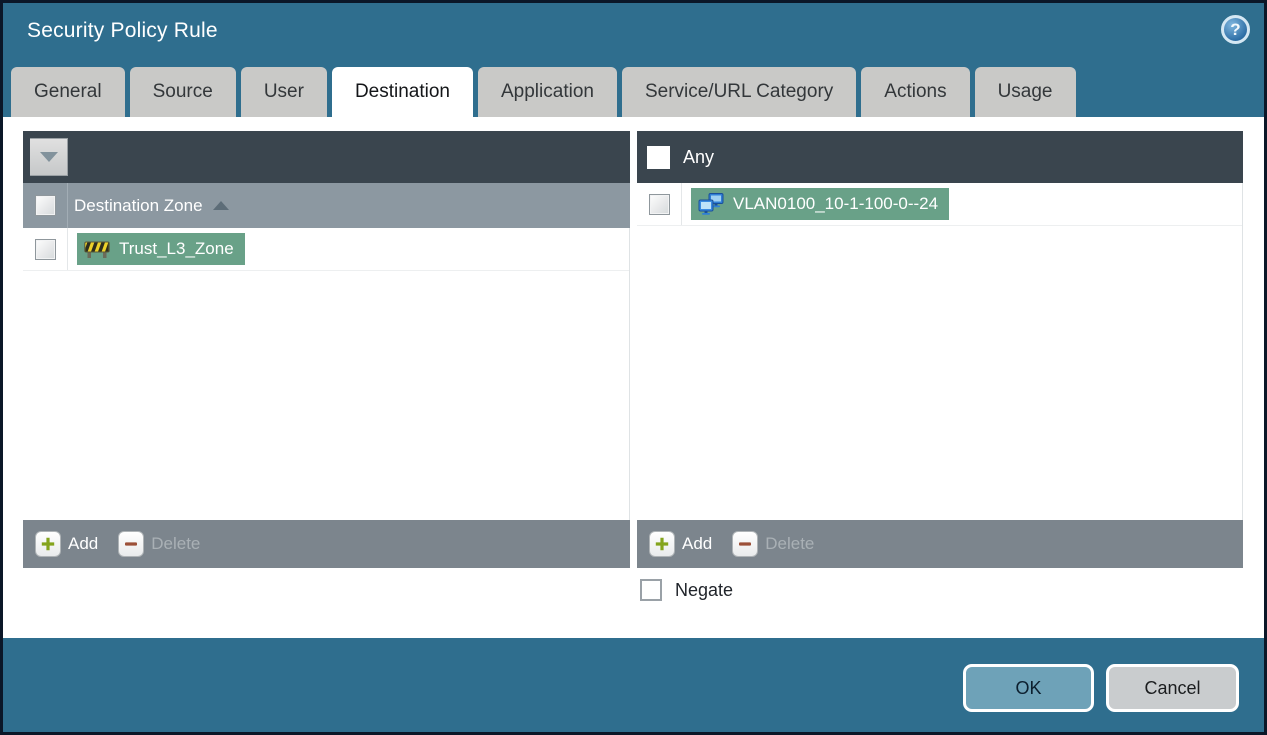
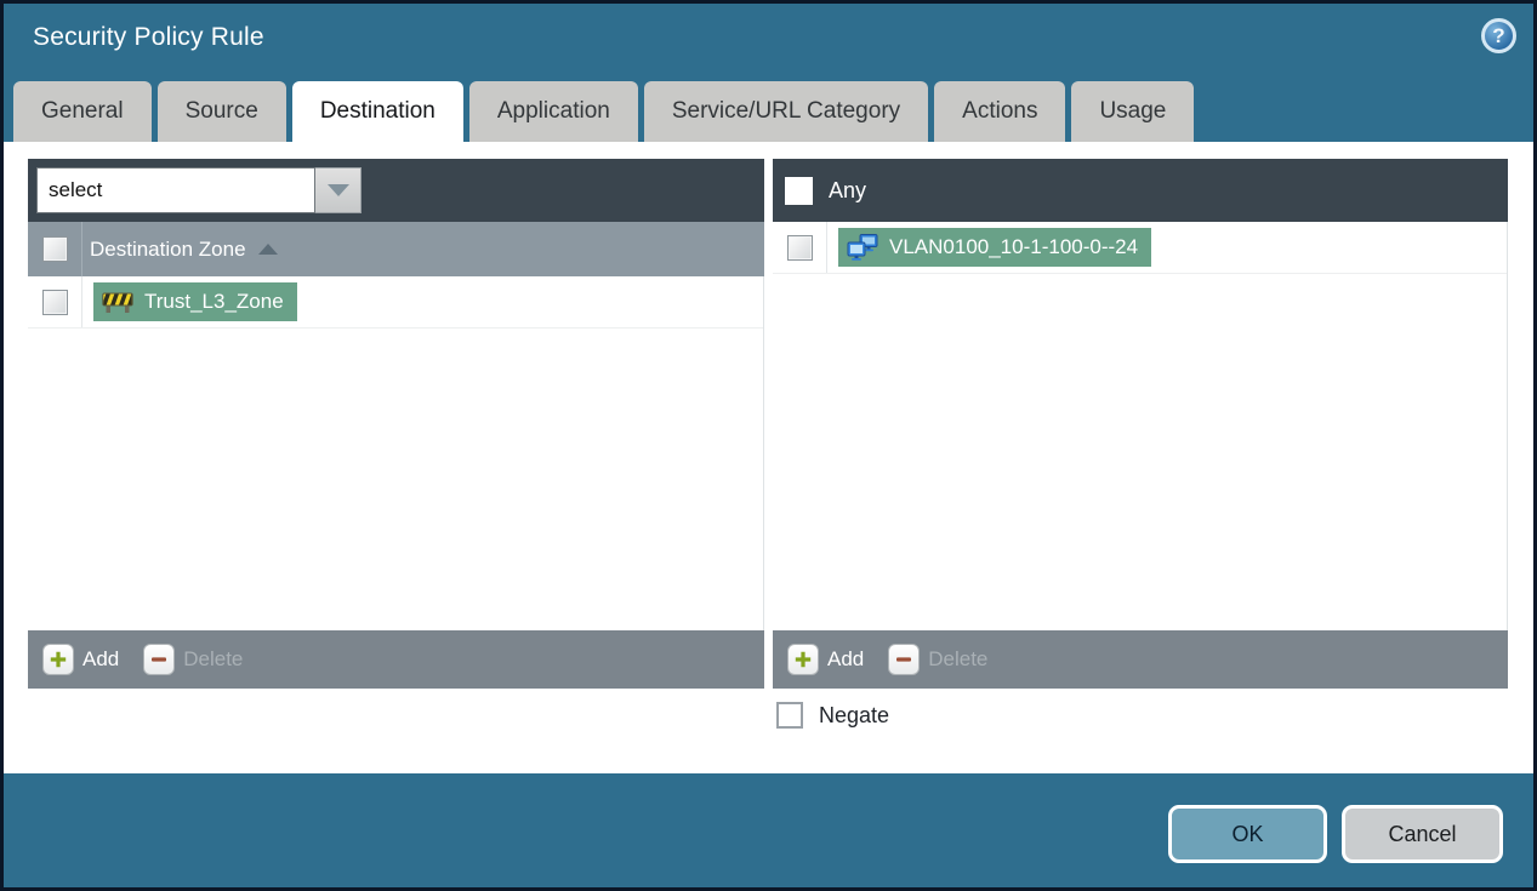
  Security Policy Rule
  ?
  General
  Source
- User
  Destination
  Application
  Service/URL Category
  Actions
  Usage
+ select
  Destination Zone
  Trust_L3_Zone
  Add
  Delete
  Any
  VLAN0100_10-1-100-0--24
  Add
  Delete
  Negate
  OK
  Cancel
